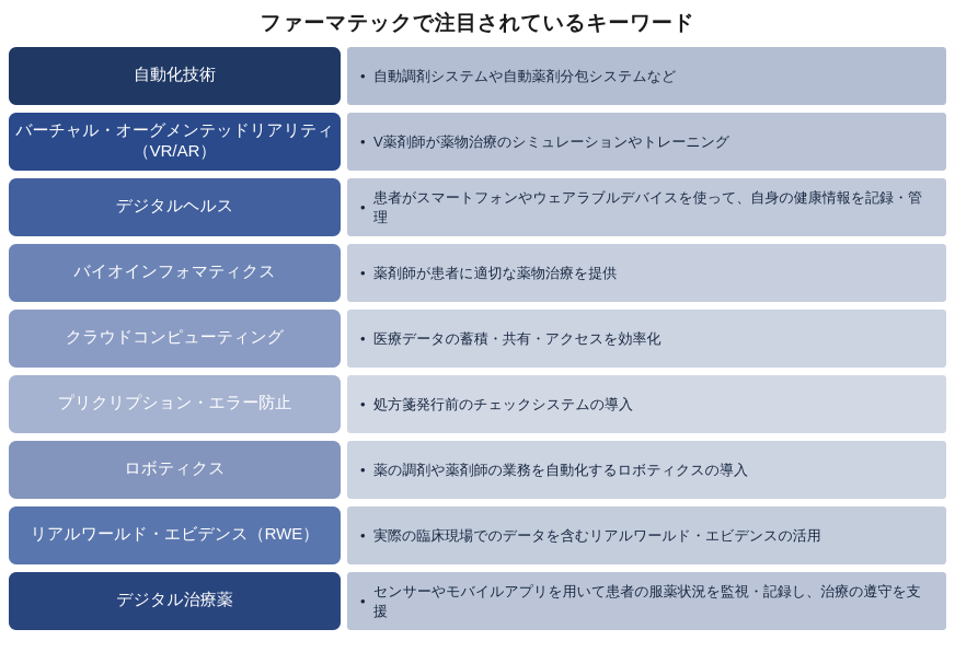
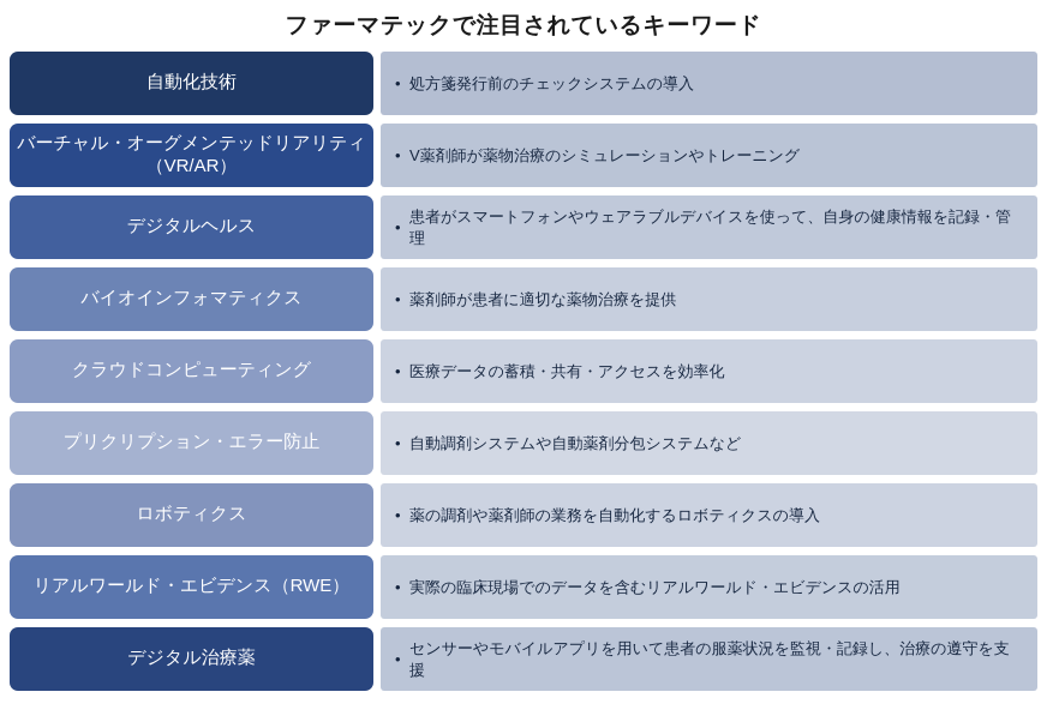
  ファーマテックで注目されているキーワード
  自動化技術
  •
- 自動調剤システムや自動薬剤分包システムなど
+ 処方箋発行前のチェックシステムの導入
  バーチャル・オーグメンテッドリアリティ（VR/AR）
  •
  V薬剤師が薬物治療のシミュレーションやトレーニング
  デジタルヘルス
  •
  患者がスマートフォンやウェアラブルデバイスを使って、自身の健康情報を記録・管理
  バイオインフォマティクス
  •
  薬剤師が患者に適切な薬物治療を提供
  クラウドコンピューティング
  •
  医療データの蓄積・共有・アクセスを効率化
  プリクリプション・エラー防止
  •
- 処方箋発行前のチェックシステムの導入
+ 自動調剤システムや自動薬剤分包システムなど
  ロボティクス
  •
  薬の調剤や薬剤師の業務を自動化するロボティクスの導入
  リアルワールド・エビデンス（RWE）
  •
  実際の臨床現場でのデータを含むリアルワールド・エビデンスの活用
  デジタル治療薬
  •
  センサーやモバイルアプリを用いて患者の服薬状況を監視・記録し、治療の遵守を支援
